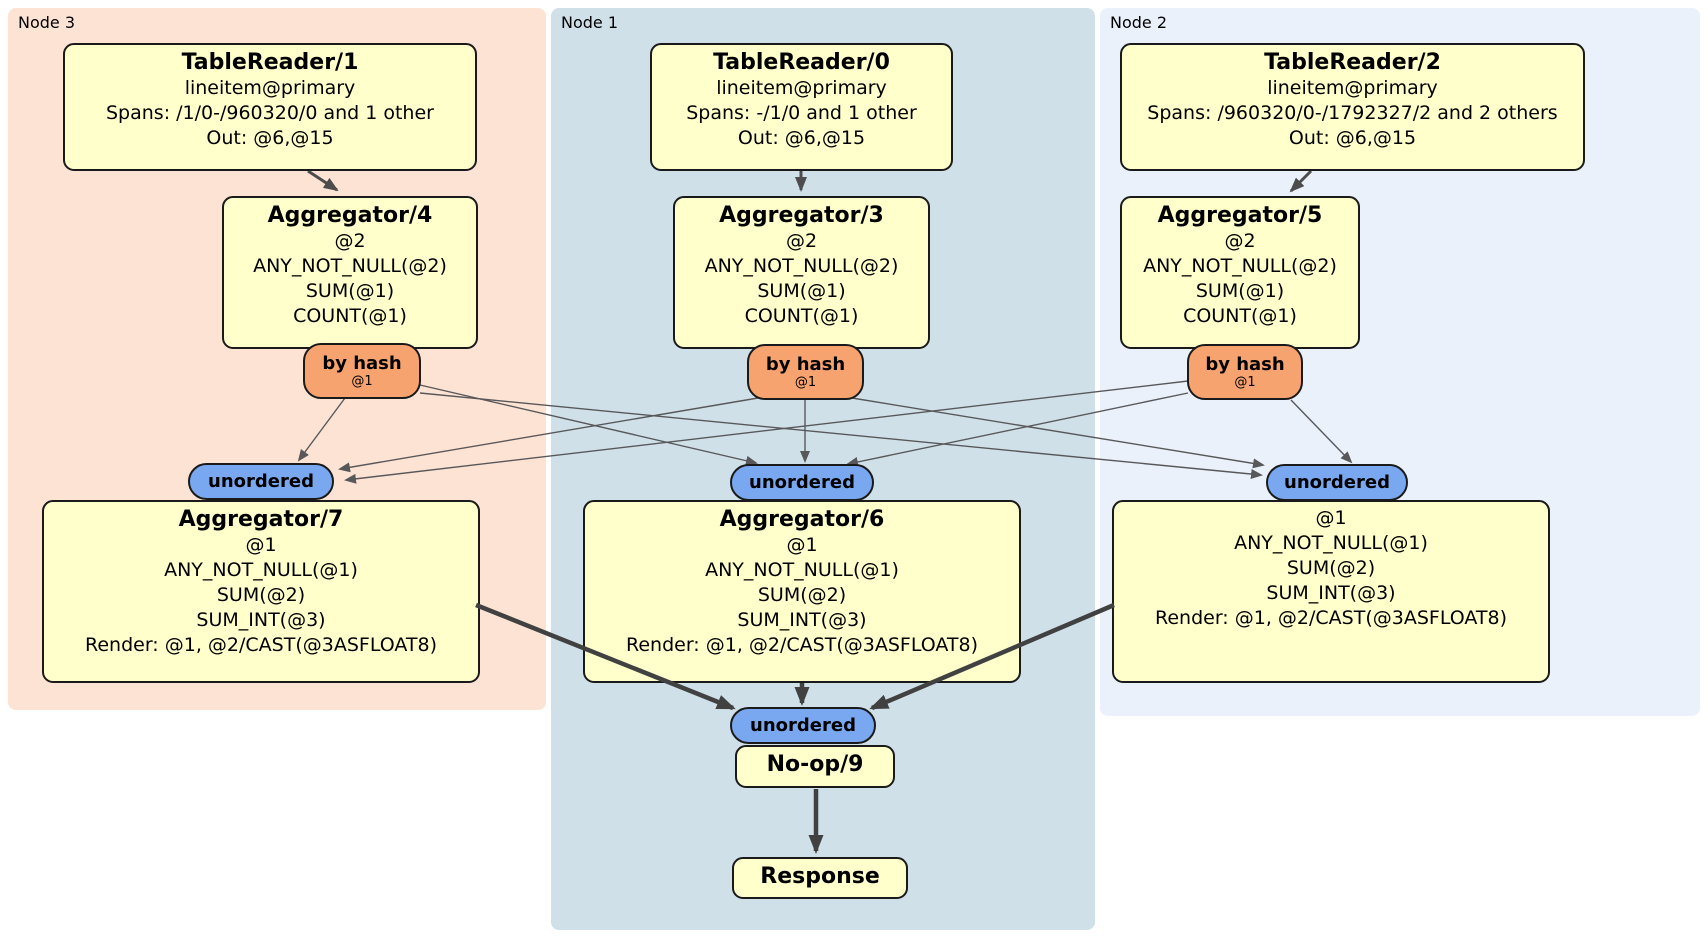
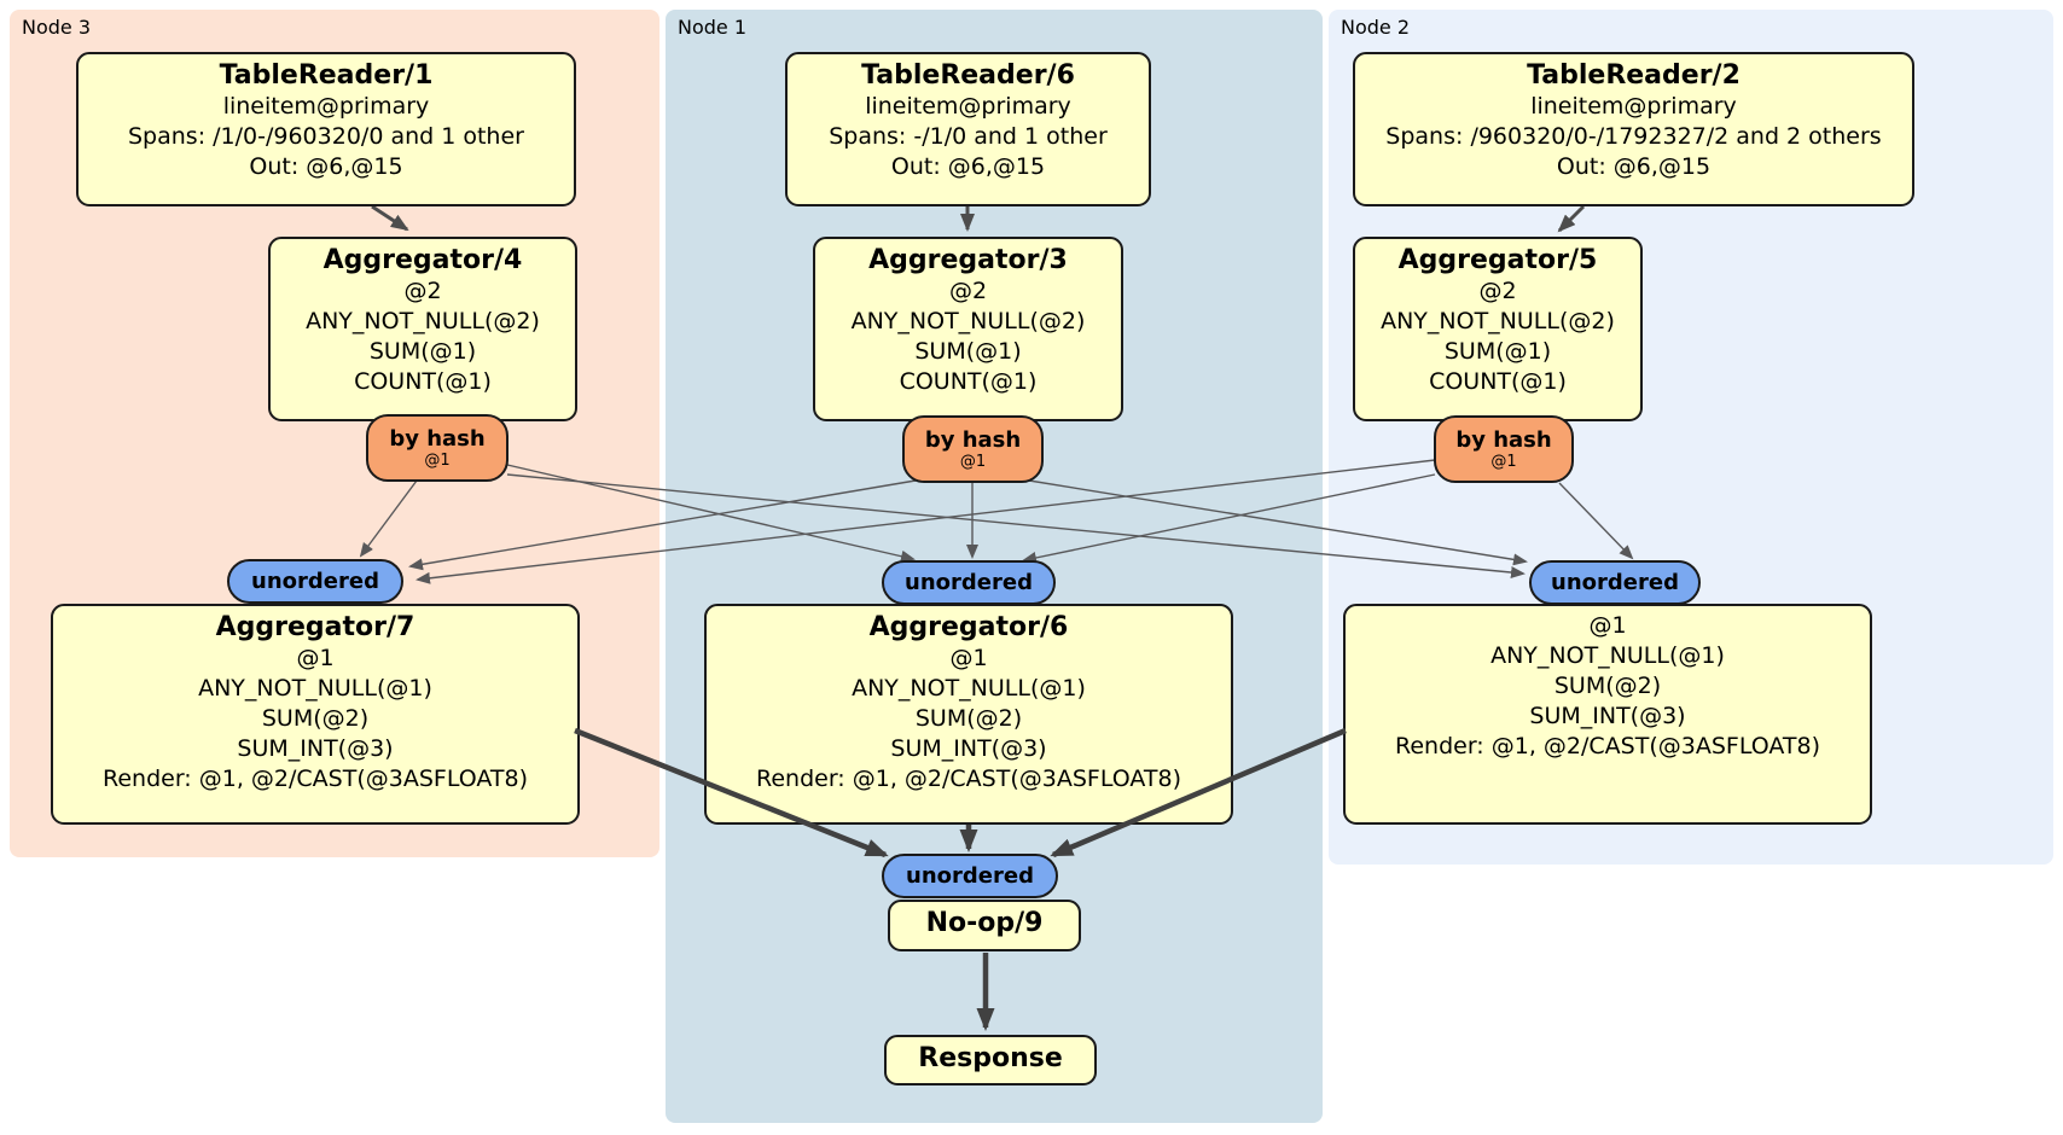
  Node 3
  Node 1
  Node 2
  TableReader/1
  lineitem@primary
  Spans: /1/0-/960320/0 and 1 other
  Out: @6,@15
- TableReader/0
+ TableReader/6
  lineitem@primary
  Spans: -/1/0 and 1 other
  Out: @6,@15
  TableReader/2
  lineitem@primary
  Spans: /960320/0-/1792327/2 and 2 others
  Out: @6,@15
  Aggregator/4
  @2
  ANY_NOT_NULL(@2)
  SUM(@1)
  COUNT(@1)
  Aggregator/3
  @2
  ANY_NOT_NULL(@2)
  SUM(@1)
  COUNT(@1)
  Aggregator/5
  @2
  ANY_NOT_NULL(@2)
  SUM(@1)
  COUNT(@1)
  Aggregator/7
  @1
  ANY_NOT_NULL(@1)
  SUM(@2)
  SUM_INT(@3)
  Render: @1, @2/CAST(@3ASFLOAT8)
  Aggregator/6
  @1
  ANY_NOT_NULL(@1)
  SUM(@2)
  SUM_INT(@3)
  Render: @1, @2/CAST(@3ASFLOAT8)
  @1
  ANY_NOT_NULL(@1)
  SUM(@2)
  SUM_INT(@3)
  Render: @1, @2/CAST(@3ASFLOAT8)
  No-op/9
  Response
  by hash
  @1
  by hash
  @1
  by hash
  @1
  unordered
  unordered
  unordered
  unordered
